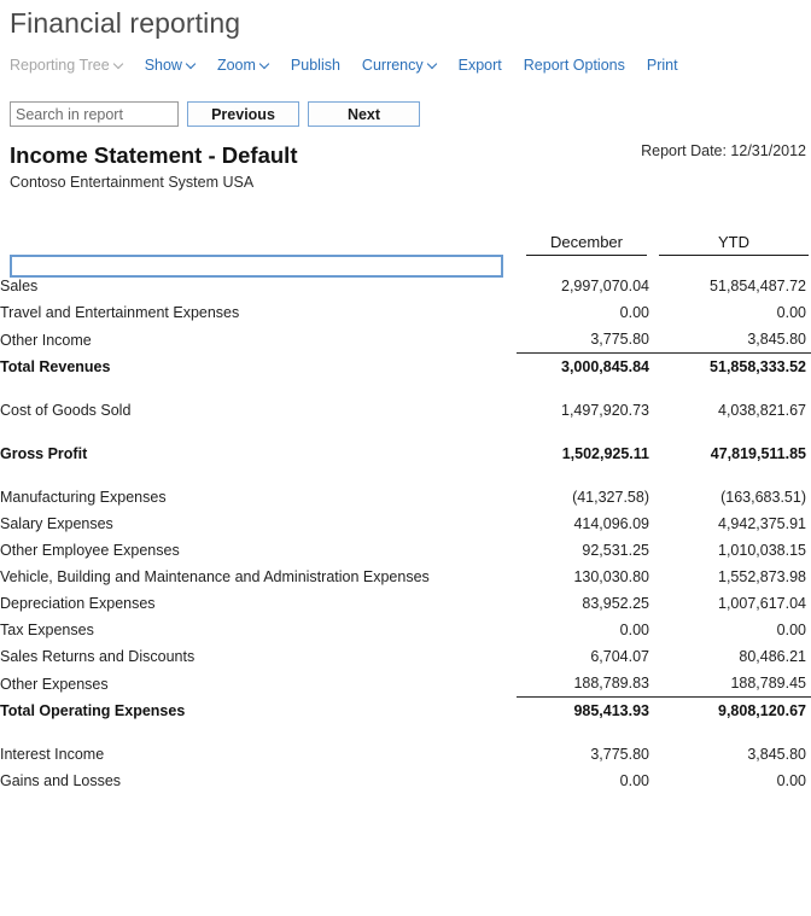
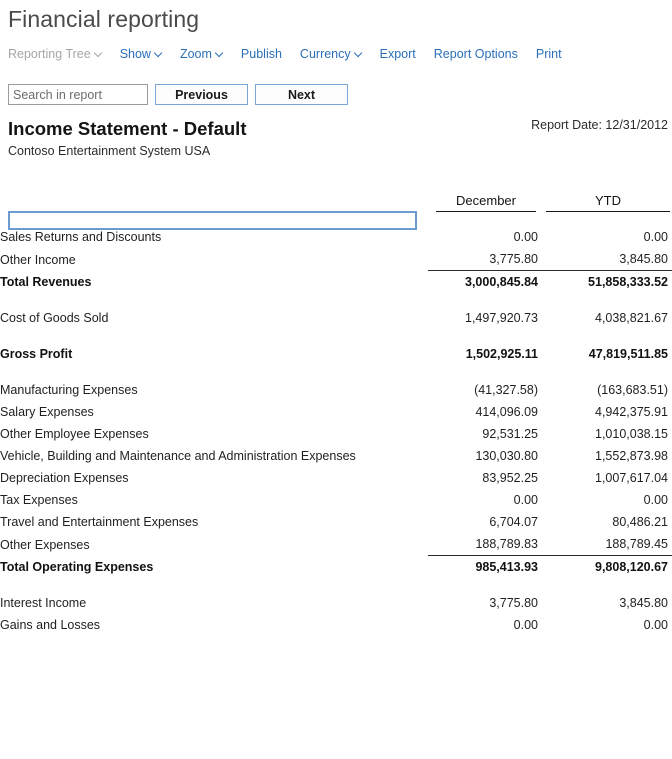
  Financial reporting
  Reporting Tree
  Show
  Zoom
  Publish
  Currency
  Export
  Report Options
  Print
  Search in report
  Previous
  Next
  Income Statement - Default
  Contoso Entertainment System USA
  Report Date: 12/31/2012
  	December	YTD
- Sales	2,997,070.04	51,854,487.72
- Travel and Entertainment Expenses	0.00	0.00
+ Sales Returns and Discounts	0.00	0.00
  Other Income	3,775.80	3,845.80
  Total Revenues	3,000,845.84	51,858,333.52
  Cost of Goods Sold	1,497,920.73	4,038,821.67
  Gross Profit	1,502,925.11	47,819,511.85
  Manufacturing Expenses	(41,327.58)	(163,683.51)
  Salary Expenses	414,096.09	4,942,375.91
  Other Employee Expenses	92,531.25	1,010,038.15
  Vehicle, Building and Maintenance and Administration Expenses	130,030.80	1,552,873.98
  Depreciation Expenses	83,952.25	1,007,617.04
  Tax Expenses	0.00	0.00
- Sales Returns and Discounts	6,704.07	80,486.21
+ Travel and Entertainment Expenses	6,704.07	80,486.21
  Other Expenses	188,789.83	188,789.45
  Total Operating Expenses	985,413.93	9,808,120.67
  Interest Income	3,775.80	3,845.80
  Gains and Losses	0.00	0.00
